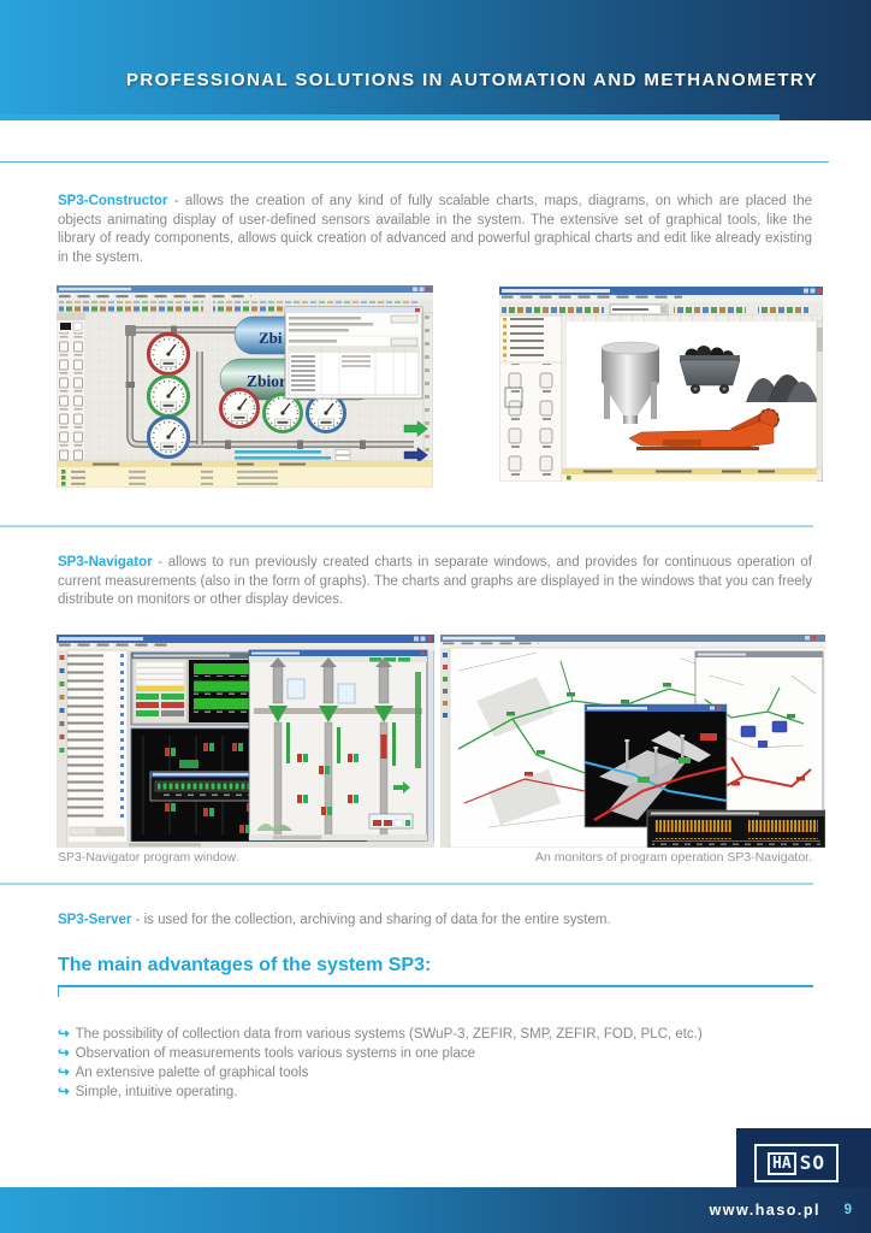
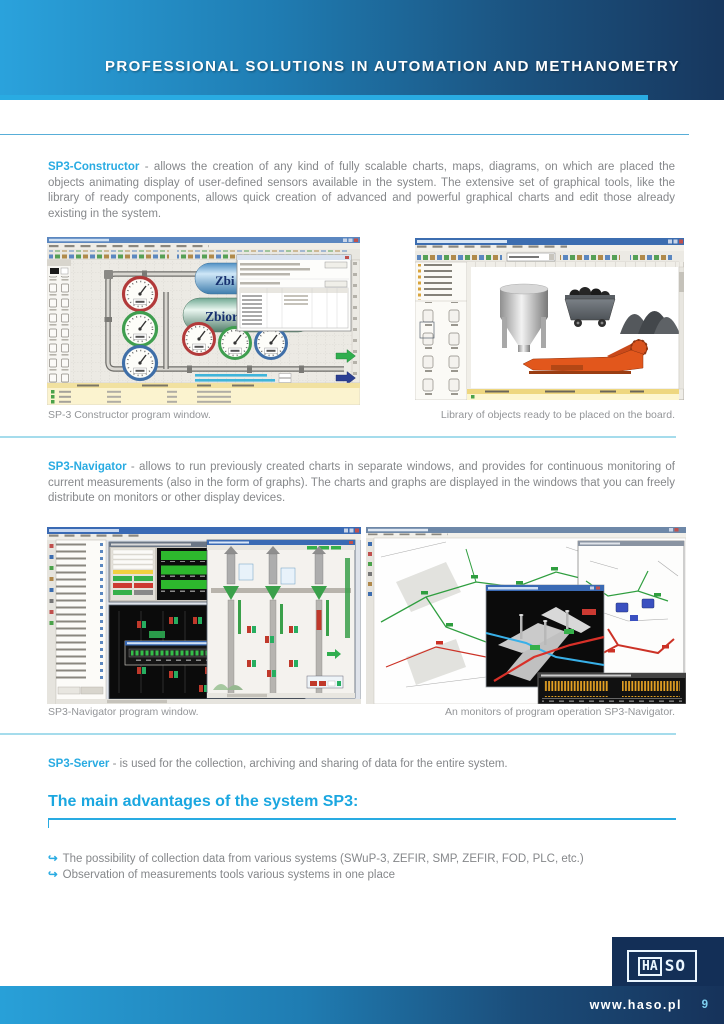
  PROFESSIONAL SOLUTIONS IN AUTOMATION AND METHANOMETRY
- SP3-Constructor - allows the creation of any kind of fully scalable charts, maps, diagrams, on which are placed the objects animating display of user-defined sensors available in the system. The extensive set of graphical tools, like the library of ready components, allows quick creation of advanced and powerful graphical charts and edit like already existing in the system.
+ SP3-Constructor - allows the creation of any kind of fully scalable charts, maps, diagrams, on which are placed the objects animating display of user-defined sensors available in the system. The extensive set of graphical tools, like the library of ready components, allows quick creation of advanced and powerful graphical charts and edit those already existing in the system.
  Zbi
  Zbior
+ SP-3 Constructor program window.
+ Library of objects ready to be placed on the board.
- SP3-Navigator - allows to run previously created charts in separate windows, and provides for continuous operation of current measurements (also in the form of graphs). The charts and graphs are displayed in the windows that you can freely distribute on monitors or other display devices.
+ SP3-Navigator - allows to run previously created charts in separate windows, and provides for continuous monitoring of current measurements (also in the form of graphs). The charts and graphs are displayed in the windows that you can freely distribute on monitors or other display devices.
  SP3-Navigator program window.
  An monitors of program operation SP3-Navigator.
  SP3-Server - is used for the collection, archiving and sharing of data for the entire system.
  The main advantages of the system SP3:
  ↪ The possibility of collection data from various systems (SWuP-3, ZEFIR, SMP, ZEFIR, FOD, PLC, etc.)
  ↪ Observation of measurements tools various systems in one place
- ↪ An extensive palette of graphical tools
- ↪ Simple, intuitive operating.
  HA
  SO
  www.haso.pl
  9
